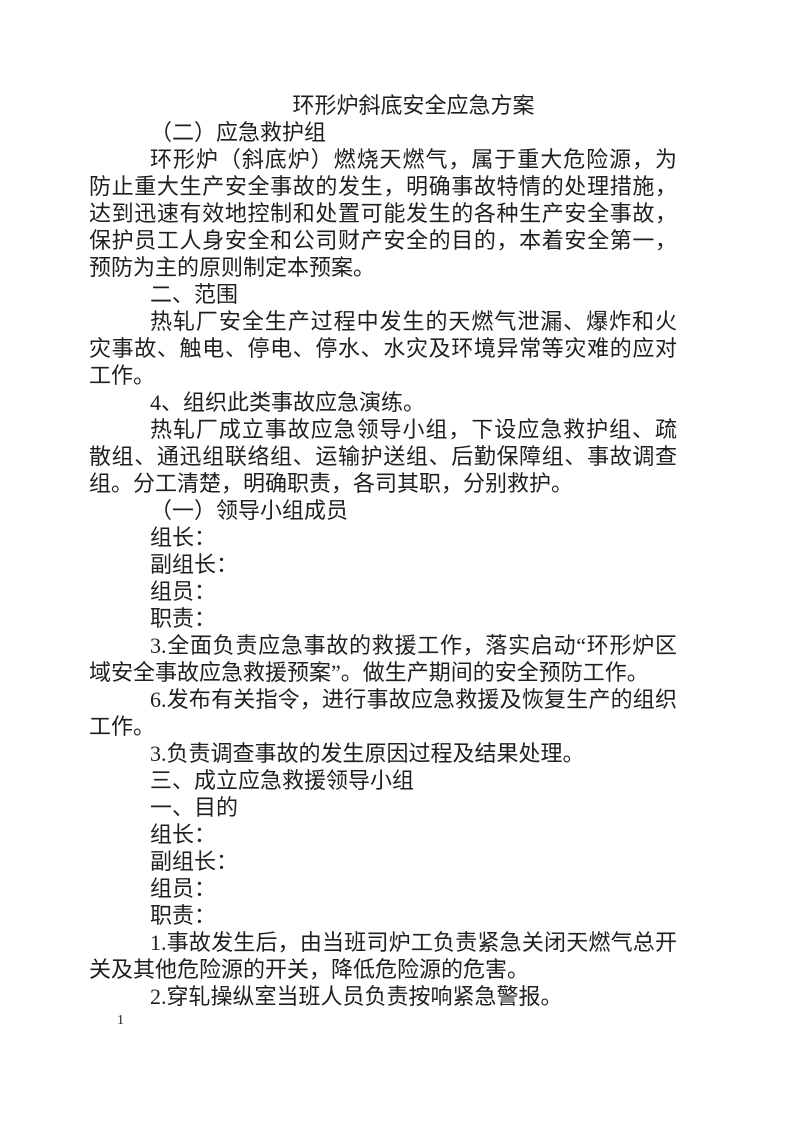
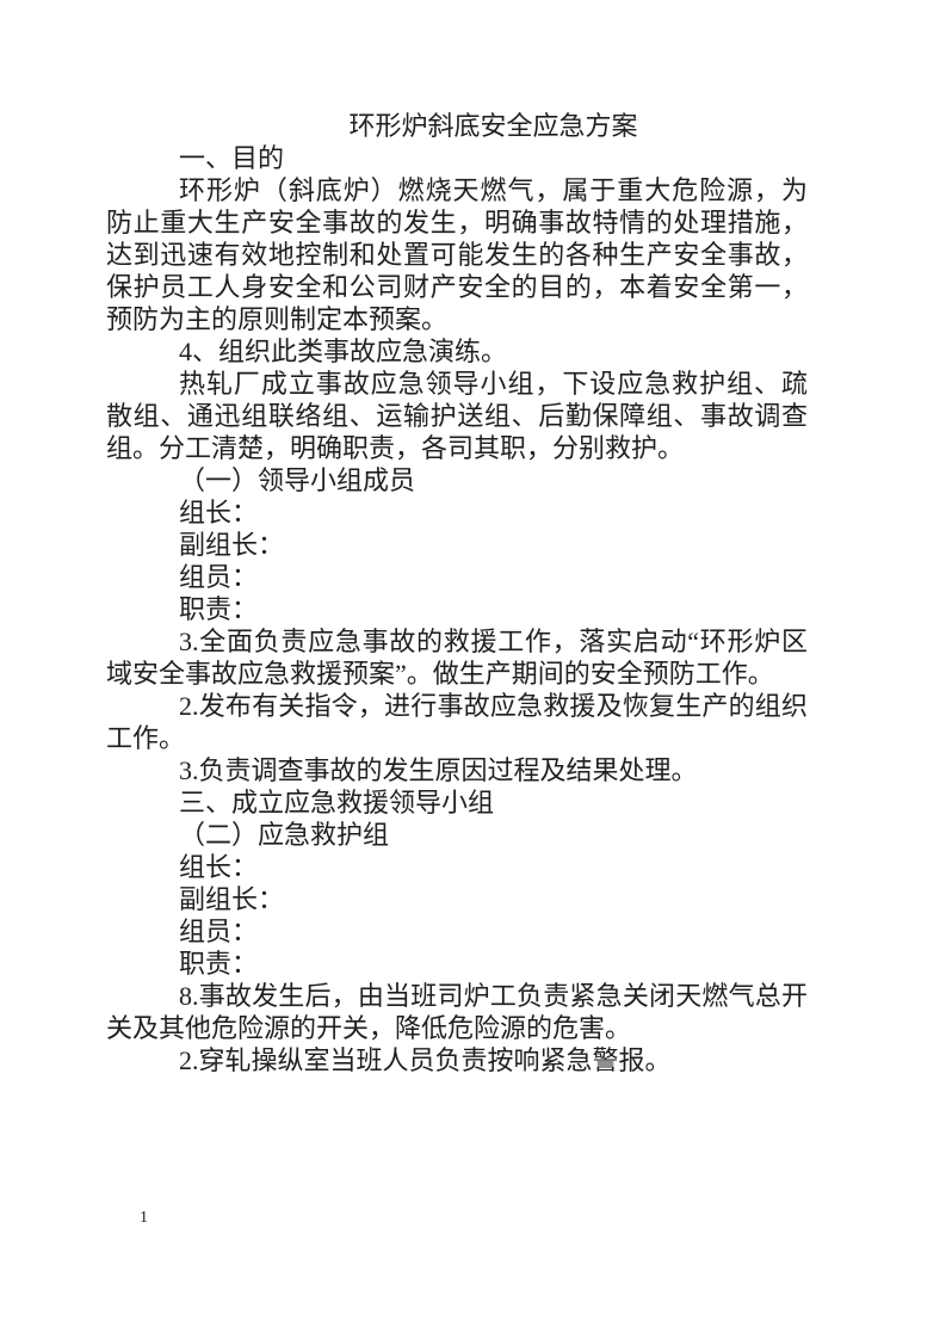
  环形炉斜底安全应急方案
- （二）应急救护组
+ 一、目的
  环形炉（斜底炉）燃烧天燃气，属于重大危险源，为防止重大生产安全事故的发生，明确事故特情的处理措施，达到迅速有效地控制和处置可能发生的各种生产安全事故，保护员工人身安全和公司财产安全的目的，本着安全第一，预防为主的原则制定本预案。
- 二、范围
- 热轧厂安全生产过程中发生的天燃气泄漏、爆炸和火灾事故、触电、停电、停水、水灾及环境异常等灾难的应对工作。
  4、组织此类事故应急演练。
  热轧厂成立事故应急领导小组，下设应急救护组、疏散组、通迅组联络组、运输护送组、后勤保障组、事故调查组。分工清楚，明确职责，各司其职，分别救护。
  （一）领导小组成员
  组长：
  副组长：
  组员：
  职责：
  3.全面负责应急事故的救援工作，落实启动“环形炉区域安全事故应急救援预案”。做生产期间的安全预防工作。
- 6.发布有关指令，进行事故应急救援及恢复生产的组织工作。
+ 2.发布有关指令，进行事故应急救援及恢复生产的组织工作。
  3.负责调查事故的发生原因过程及结果处理。
  三、成立应急救援领导小组
- 一、目的
+ （二）应急救护组
  组长：
  副组长：
  组员：
  职责：
- 1.事故发生后，由当班司炉工负责紧急关闭天燃气总开关及其他危险源的开关，降低危险源的危害。
+ 8.事故发生后，由当班司炉工负责紧急关闭天燃气总开关及其他危险源的开关，降低危险源的危害。
  2.穿轧操纵室当班人员负责按响紧急警报。
  1
